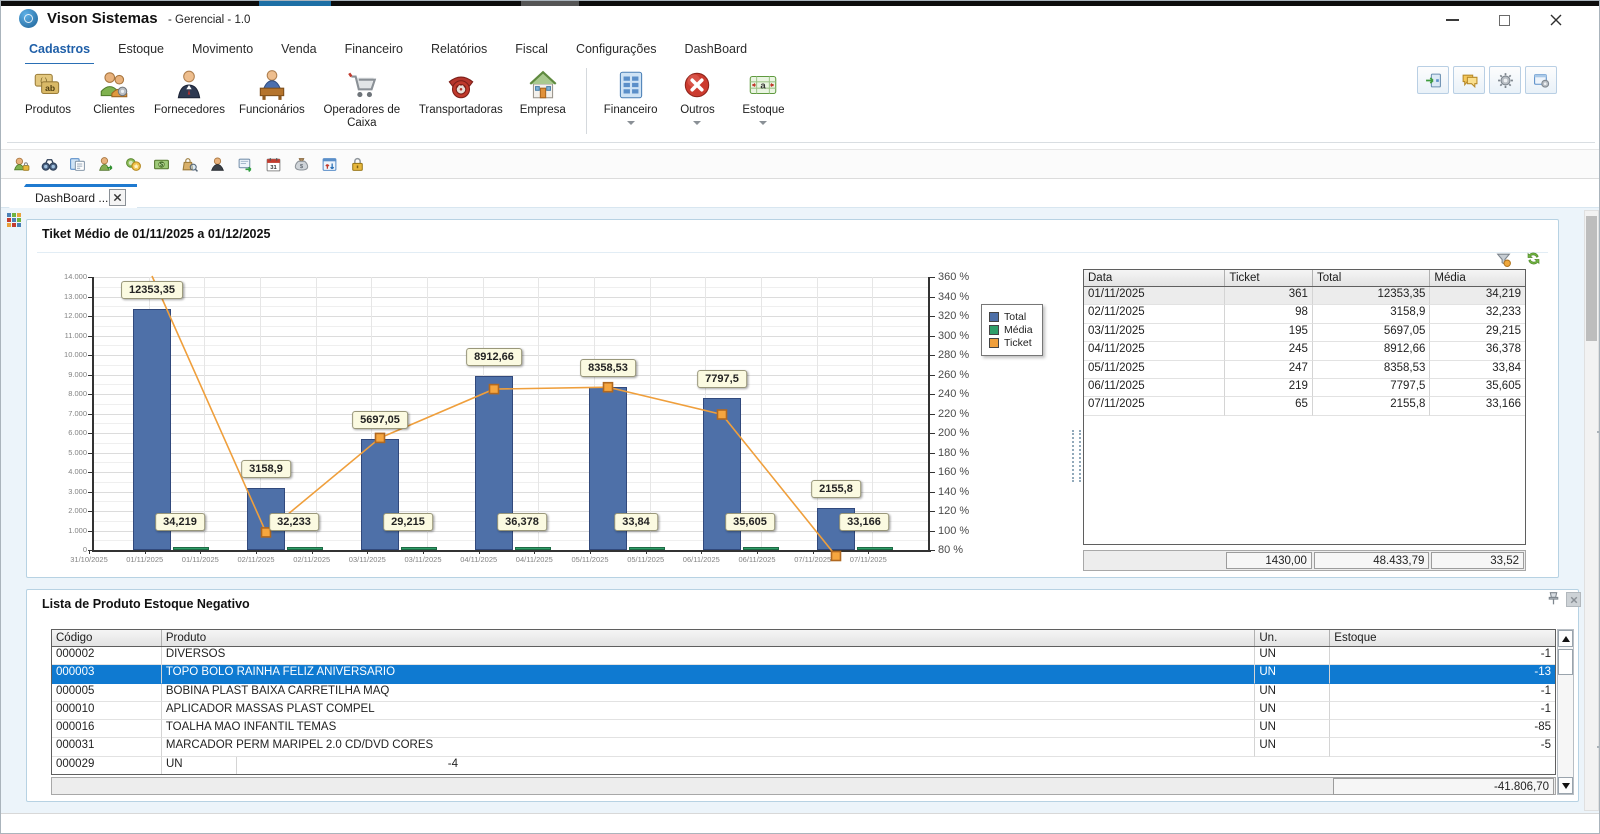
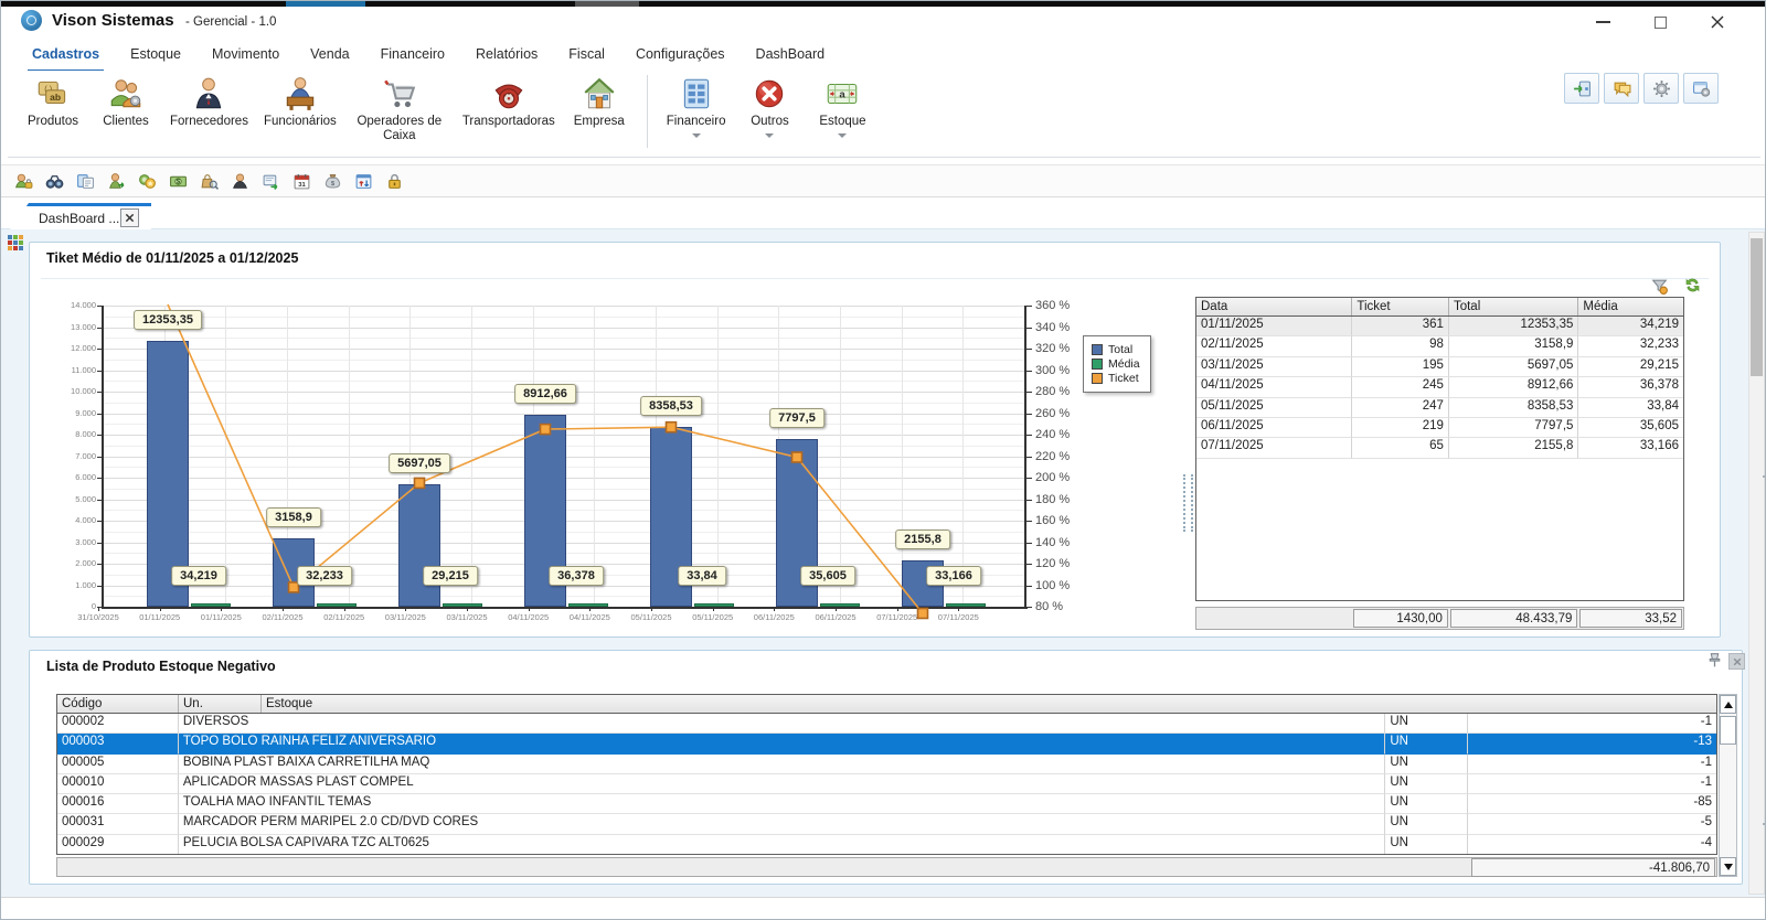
  Vison Sistemas
  - Gerencial - 1.0
  Cadastros
  Estoque
  Movimento
  Venda
  Financeiro
  Relatórios
  Fiscal
  Configurações
  DashBoard
  ( )
  ab
  Produtos
  Clientes
  Fornecedores
  Funcionários
  Operadores de Caixa
  Transportadoras
  Empresa
  Financeiro
  Outros
  a
  Estoque
  DashBoard ...
  Tiket Médio de 01/11/2025 a 01/12/2025
  14.000
  13.000
  12.000
  11.000
  10.000
  9.000
  8.000
  7.000
  6.000
  5.000
  4.000
  3.000
  2.000
  1.000
  0
  360 %
  340 %
  320 %
  300 %
  280 %
  260 %
  240 %
  220 %
  200 %
  180 %
  160 %
  140 %
  120 %
  100 %
  80 %
  31/10/2025
  01/11/2025
  01/11/2025
  02/11/2025
  02/11/2025
  03/11/2025
  03/11/2025
  04/11/2025
  04/11/2025
  05/11/2025
  05/11/2025
  06/11/2025
  06/11/2025
  07/11/2025
  07/11/2025
  12353,35
  3158,9
  5697,05
  8912,66
  8358,53
  7797,5
  2155,8
  34,219
  32,233
  29,215
  36,378
  33,84
  35,605
  33,166
  Total
  Média
  Ticket
  Data
  Ticket
  Total
  Média
  01/11/2025
  361
  12353,35
  34,219
  02/11/2025
  98
  3158,9
  32,233
  03/11/2025
  195
  5697,05
  29,215
  04/11/2025
  245
  8912,66
  36,378
  05/11/2025
  247
  8358,53
  33,84
  06/11/2025
  219
  7797,5
  35,605
  07/11/2025
  65
  2155,8
  33,166
  1430,00
  48.433,79
  33,52
  Lista de Produto Estoque Negativo
  Código
- Produto
  Un.
  Estoque
  000002
  DIVERSOS
  UN
  -1
  000003
  TOPO BOLO RAINHA FELIZ ANIVERSARIO
  UN
  -13
  000005
  BOBINA PLAST BAIXA CARRETILHA MAQ
  UN
  -1
  000010
  APLICADOR MASSAS PLAST COMPEL
  UN
  -1
  000016
  TOALHA MAO INFANTIL TEMAS
  UN
  -85
  000031
  MARCADOR PERM MARIPEL 2.0 CD/DVD CORES
  UN
  -5
  000029
+ PELUCIA BOLSA CAPIVARA TZC ALT0625
  UN
  -4
  -41.806,70
